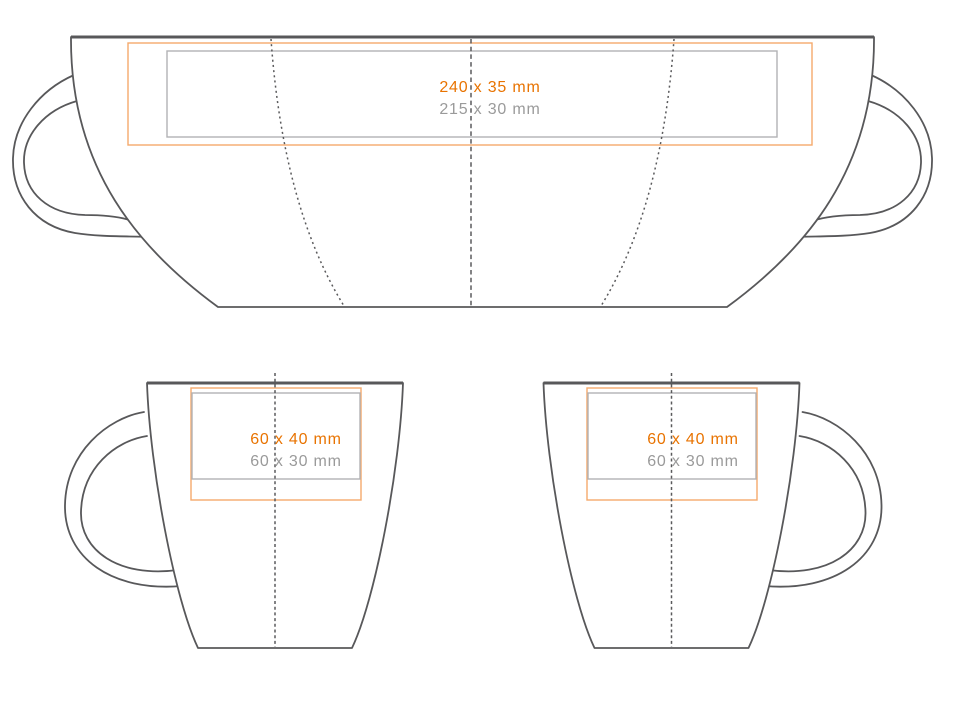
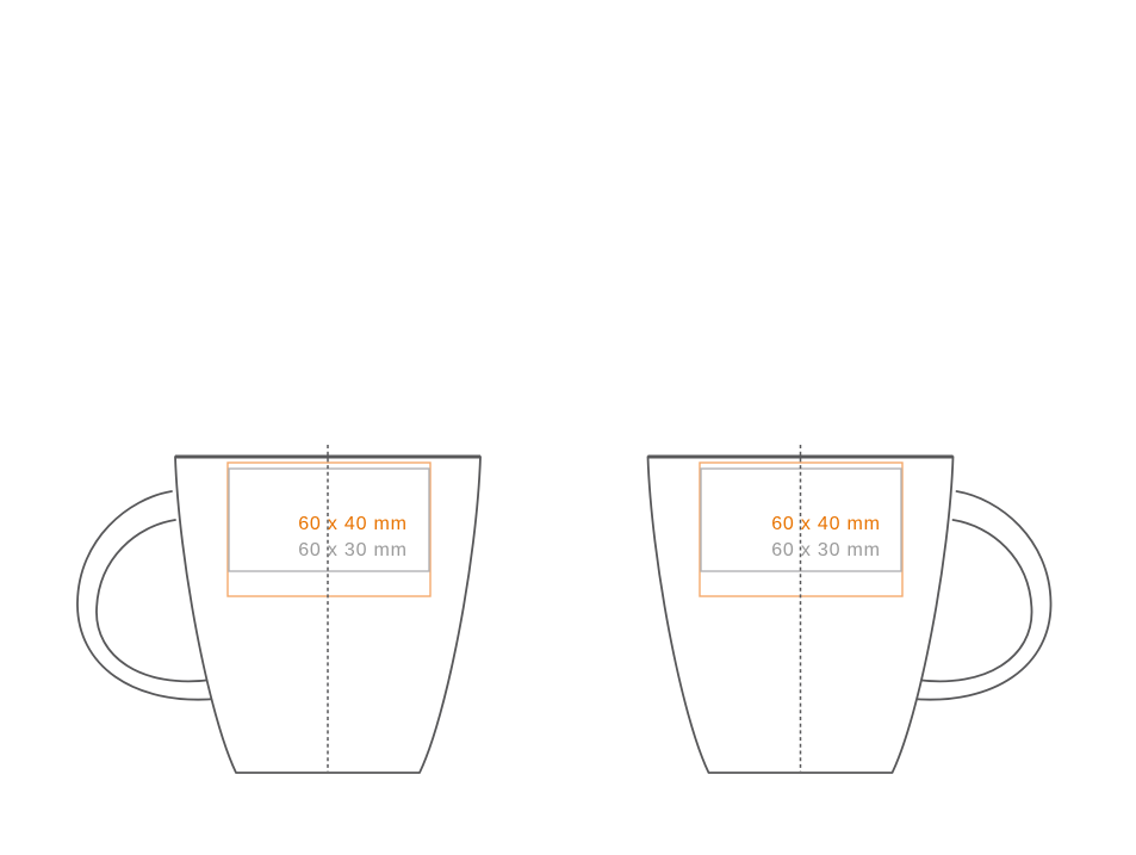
- 240 x 35 mm
- 215 x 30 mm
  60 x 40 mm
  60 x 30 mm
  60 x 40 mm
  60 x 30 mm
